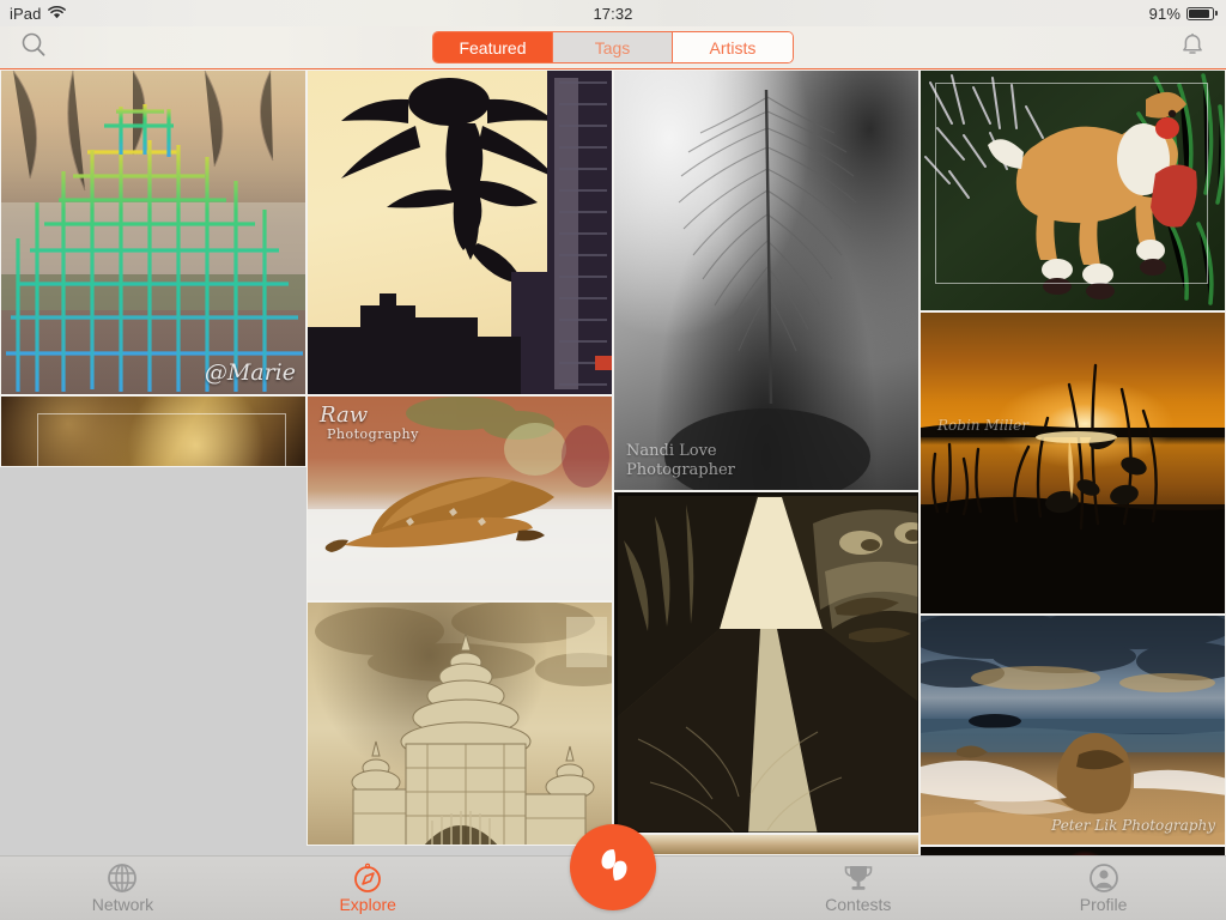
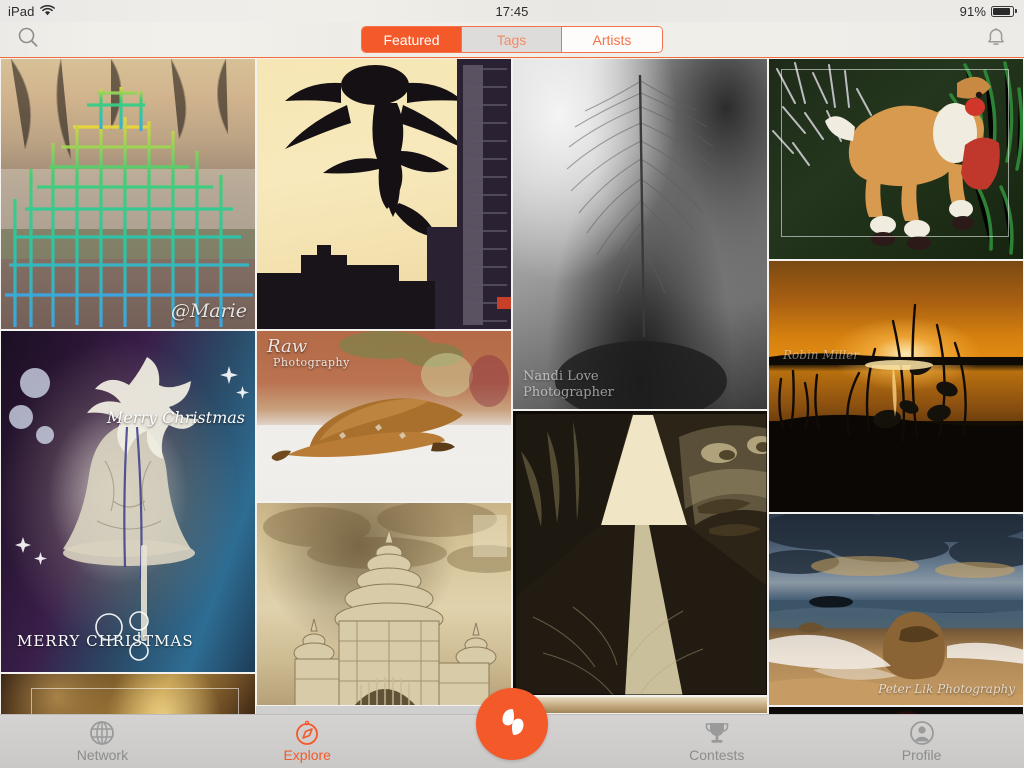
  iPad
- 17:32
+ 17:45
  91%
  Featured
  Tags
  Artists
  @Marie
+ Merry Christmas
+ MERRY CHRISTMAS
  Raw
  Photography
  Nandi Love
  Photographer
  Robin Miller
  Peter Lik Photography
  Network
  Explore
  Contests
  Profile
